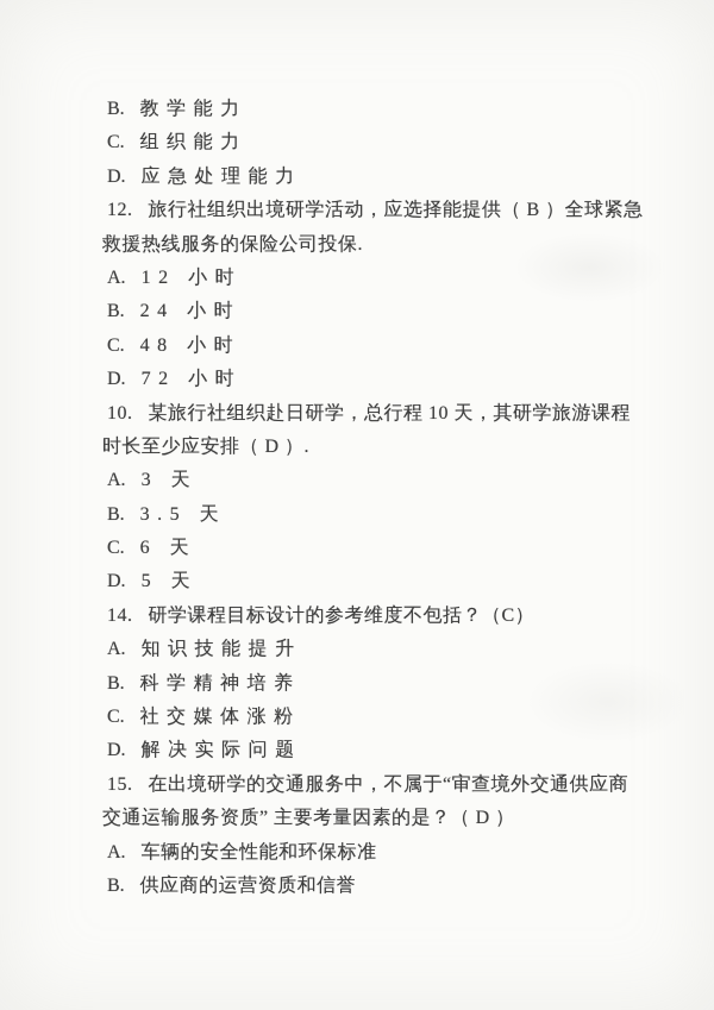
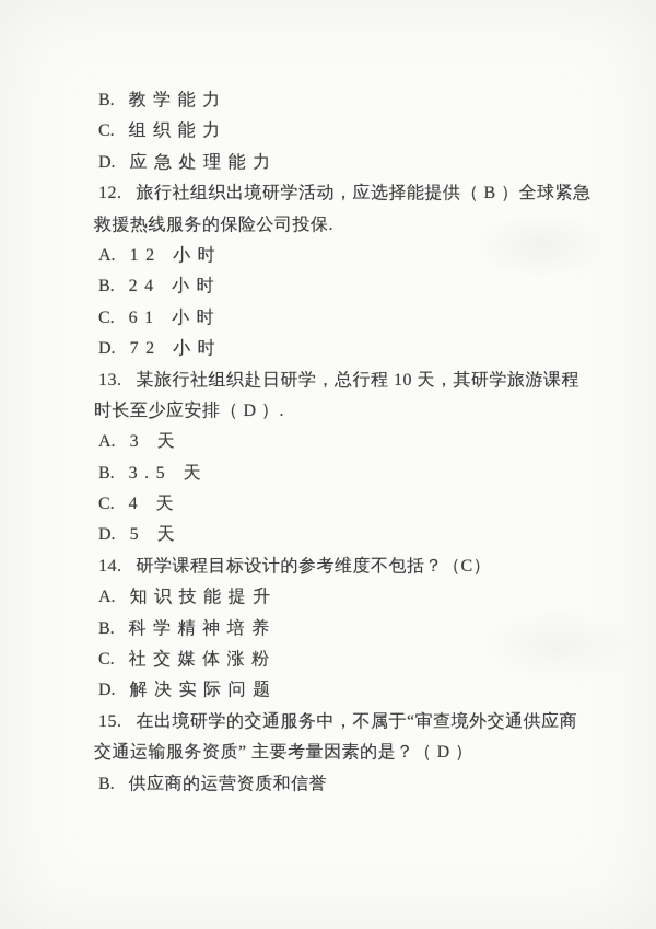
  B. 教学能力
  C. 组织能力
  D. 应急处理能力
  12. 旅行社组织出境研学活动，应选择能提供（ B ）全球紧急
  救援热线服务的保险公司投保.
  A. 12 小时
  B. 24 小时
- C. 48 小时
+ C. 61 小时
  D. 72 小时
- 10. 某旅行社组织赴日研学，总行程 10 天，其研学旅游课程
+ 13. 某旅行社组织赴日研学，总行程 10 天，其研学旅游课程
  时长至少应安排（ D ）.
  A. 3 天
  B. 3.5 天
- C. 6 天
+ C. 4 天
  D. 5 天
  14. 研学课程目标设计的参考维度不包括？（C）
  A. 知识技能提升
  B. 科学精神培养
  C. 社交媒体涨粉
  D. 解决实际问题
  15. 在出境研学的交通服务中，不属于“审查境外交通供应商
  交通运输服务资质” 主要考量因素的是？（ D ）
- A. 车辆的安全性能和环保标准
  B. 供应商的运营资质和信誉
